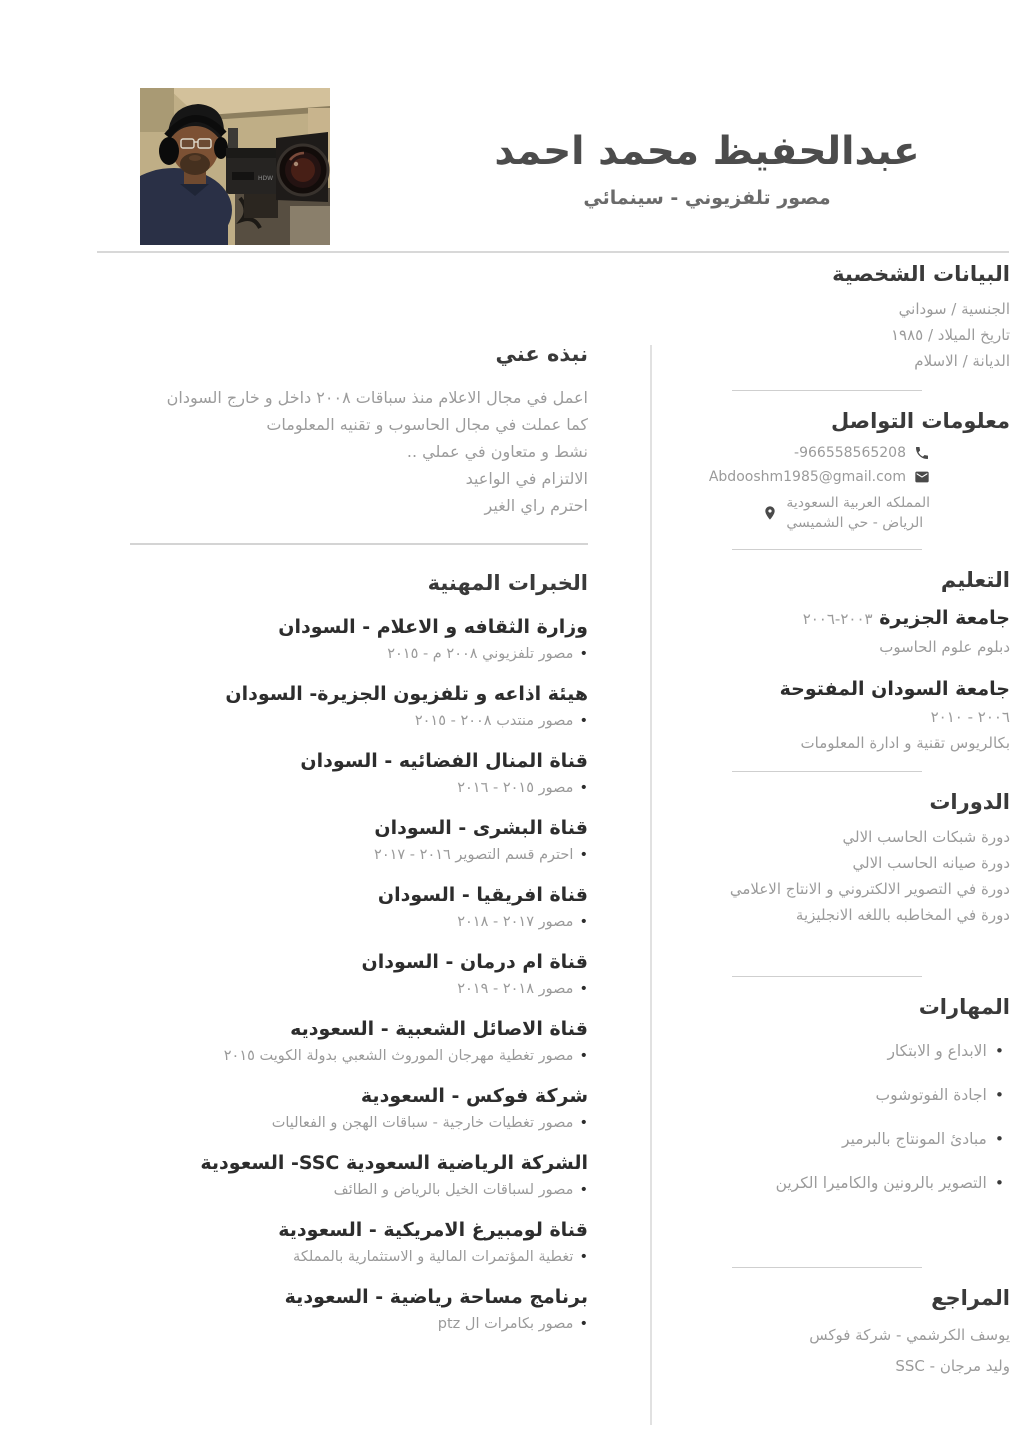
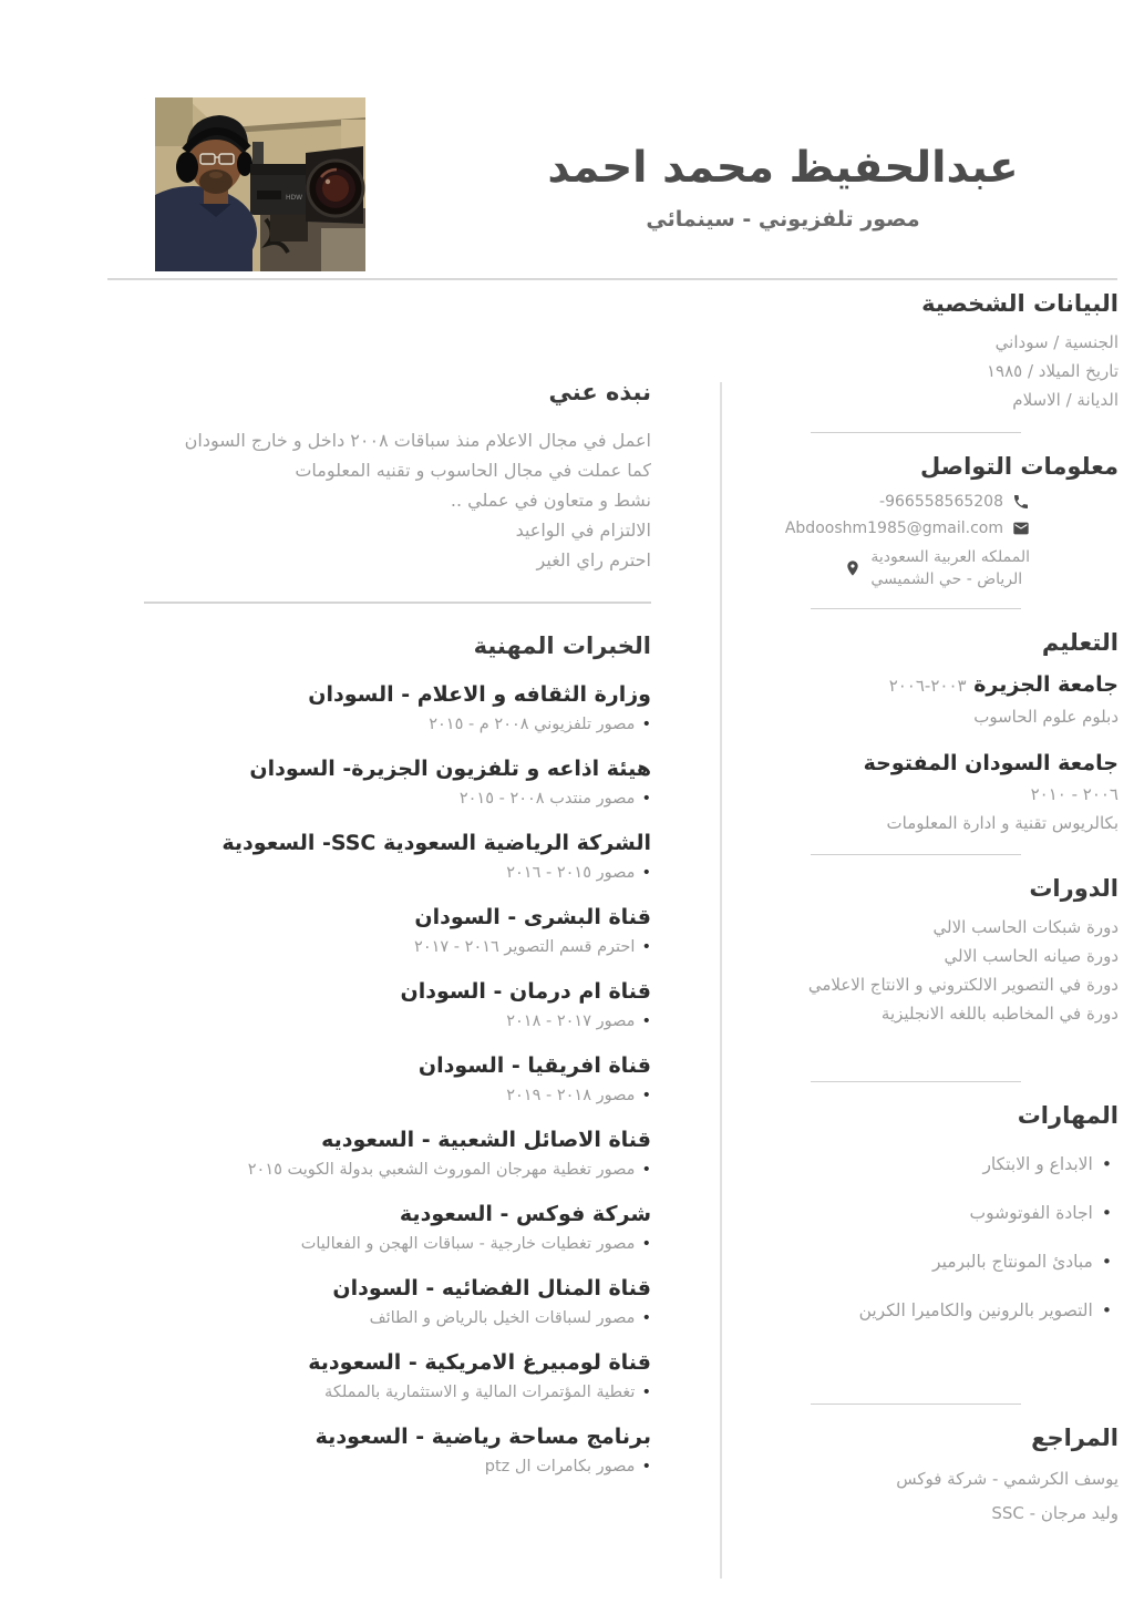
  عبدالحفيظ محمد احمد
  مصور تلفزيوني - سينمائي
  البيانات الشخصية
  الجنسية / سوداني
  تاريخ الميلاد / ١٩٨٥
  الديانة / الاسلام
  معلومات التواصل
  -966558565208
  Abdooshm1985@gmail.com
  المملكه العربية السعودية
  الرياض - حي الشميسي
  التعليم
  جامعة الجزيرة ٢٠٠٣-٢٠٠٦
  دبلوم علوم الحاسوب
  جامعة السودان المفتوحة
  ٢٠٠٦ - ٢٠١٠
  بكالريوس تقنية و ادارة المعلومات
  الدورات
  دورة شبكات الحاسب الالي
  دورة صيانه الحاسب الالي
  دورة في التصوير الالكتروني و الانتاج الاعلامي
  دورة في المخاطبه باللغه الانجليزية
  المهارات
  •الابداع و الابتكار
  •اجادة الفوتوشوب
  •مبادئ المونتاج بالبرمير
  •التصوير بالرونين والكاميرا الكرين
  المراجع
  يوسف الكرشمي - شركة فوكس
  وليد مرجان - SSC
  نبذه عني
  اعمل في مجال الاعلام منذ سباقات ٢٠٠٨ داخل و خارج السودان
  كما عملت في مجال الحاسوب و تقنيه المعلومات
  نشط و متعاون في عملي ..
  الالتزام في الواعيد
  احترم راي الغير
  الخبرات المهنية
  وزارة الثقافه و الاعلام - السودان
  •مصور تلفزيوني ٢٠٠٨ م - ٢٠١٥
  هيئة اذاعه و تلفزيون الجزيرة- السودان
  •مصور منتدب ٢٠٠٨ - ٢٠١٥
- قناة المنال الفضائيه - السودان
+ الشركة الرياضية السعودية SSC- السعودية
  •مصور ٢٠١٥ - ٢٠١٦
  قناة البشرى - السودان
  •احترم قسم التصوير ٢٠١٦ - ٢٠١٧
- قناة افريقيا - السودان
+ قناة ام درمان - السودان
  •مصور ٢٠١٧ - ٢٠١٨
- قناة ام درمان - السودان
+ قناة افريقيا - السودان
  •مصور ٢٠١٨ - ٢٠١٩
  قناة الاصائل الشعبية - السعوديه
  •مصور تغطية مهرجان الموروث الشعبي بدولة الكويت ٢٠١٥
  شركة فوكس - السعودية
  •مصور تغطيات خارجية - سباقات الهجن و الفعاليات
- الشركة الرياضية السعودية SSC- السعودية
+ قناة المنال الفضائيه - السودان
  •مصور لسباقات الخيل بالرياض و الطائف
  قناة لومبيرغ الامريكية - السعودية
  •تغطية المؤتمرات المالية و الاستثمارية بالمملكة
  برنامج مساحة رياضية - السعودية
  •مصور بكامرات ال ptz
